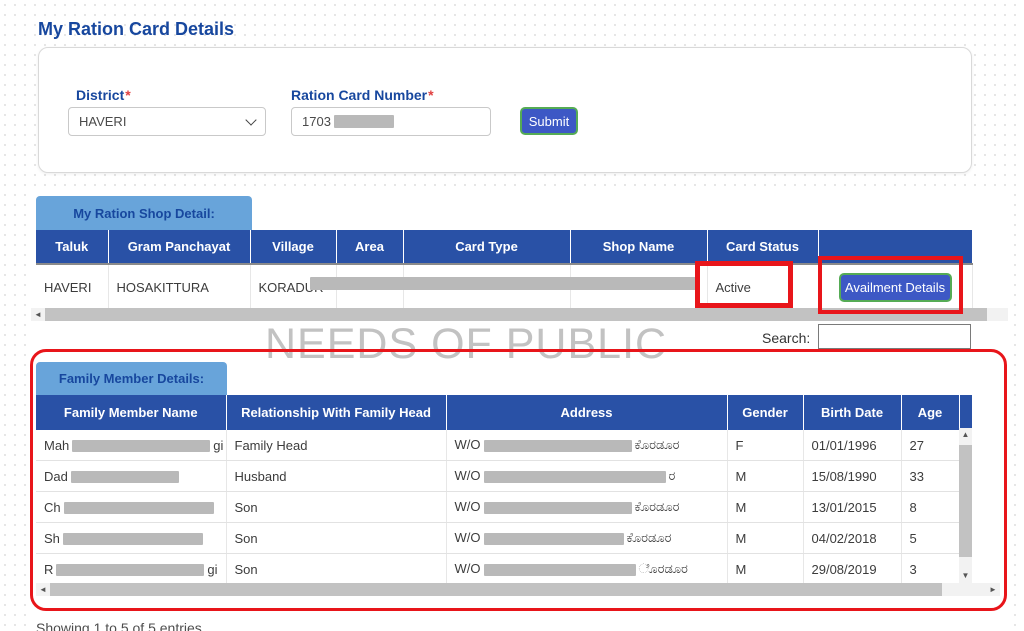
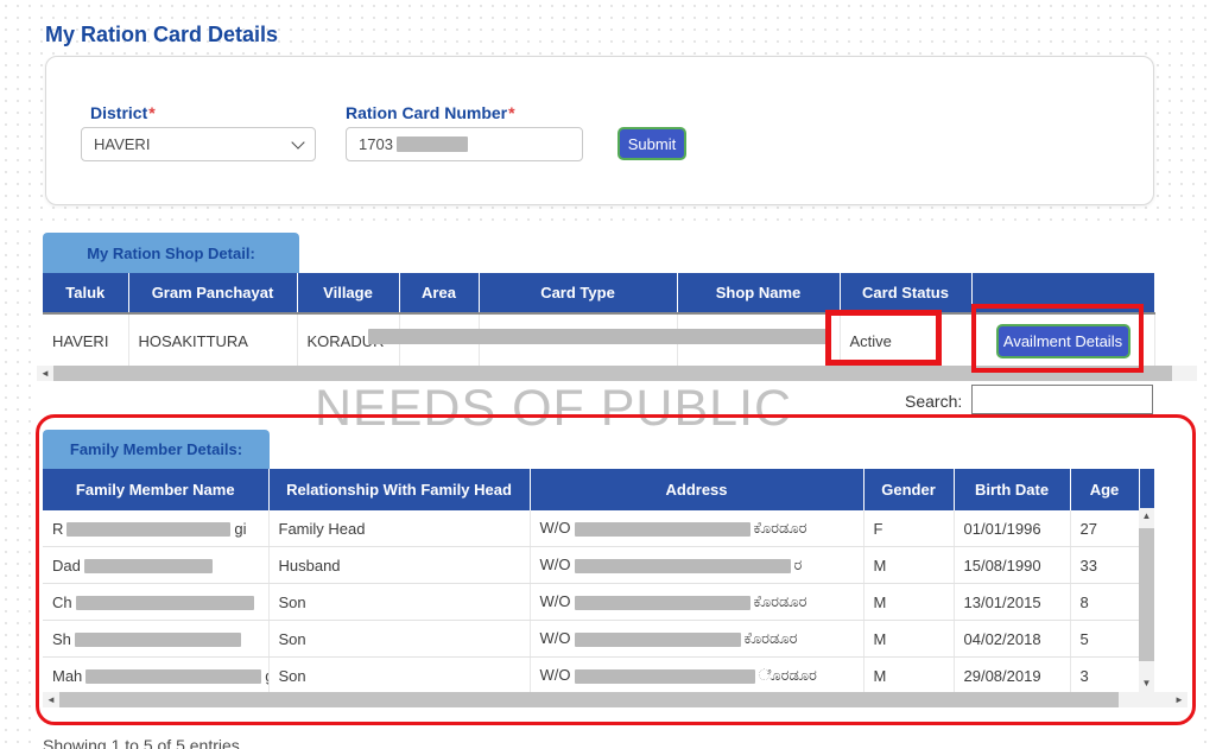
  My Ration Card Details
  District*
  HAVERI
  Ration Card Number*
  1703
  Submit
  My Ration Shop Detail:
  Taluk	Gram Panchayat	Village	Area	Card Type	Shop Name	Card Status
  HAVERI	HOSAKITTURA	KORAD				Active	Availment Details
  ◄
  NEEDS OF PUBLIC
  Search:
  Family Member Details:
  Family Member Name	Relationship With Family Head	Address	Gender	Birth Date	Age
- Mah gi	Family Head	W/O ಕೊರಡೂರ	F	01/01/1996	27
+ R gi	Family Head	W/O ಕೊರಡೂರ	F	01/01/1996	27
  Dad	Husband	W/O ರ	M	15/08/1990	33
  Ch	Son	W/O ಕೊರಡೂರ	M	13/01/2015	8
  Sh	Son	W/O ಕೊರಡೂರ	M	04/02/2018	5
- R gi	Son	W/O ೊರಡೂರ	M	29/08/2019	3
+ Mah	Son	W/O ೊರಡೂರ	M	29/08/2019	3
  ▲
  ▼
  ◄
  ►
  Showing 1 to 5 of 5 entries
